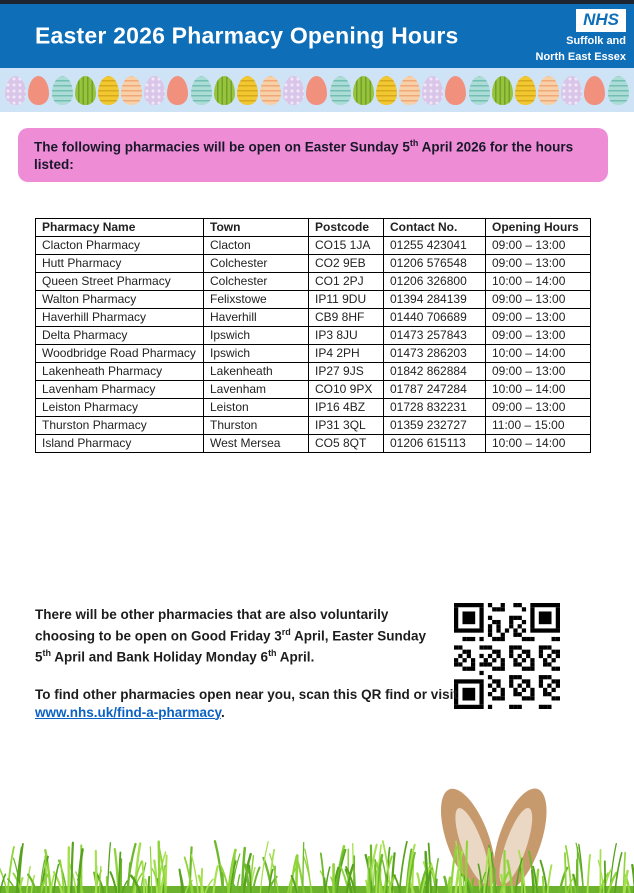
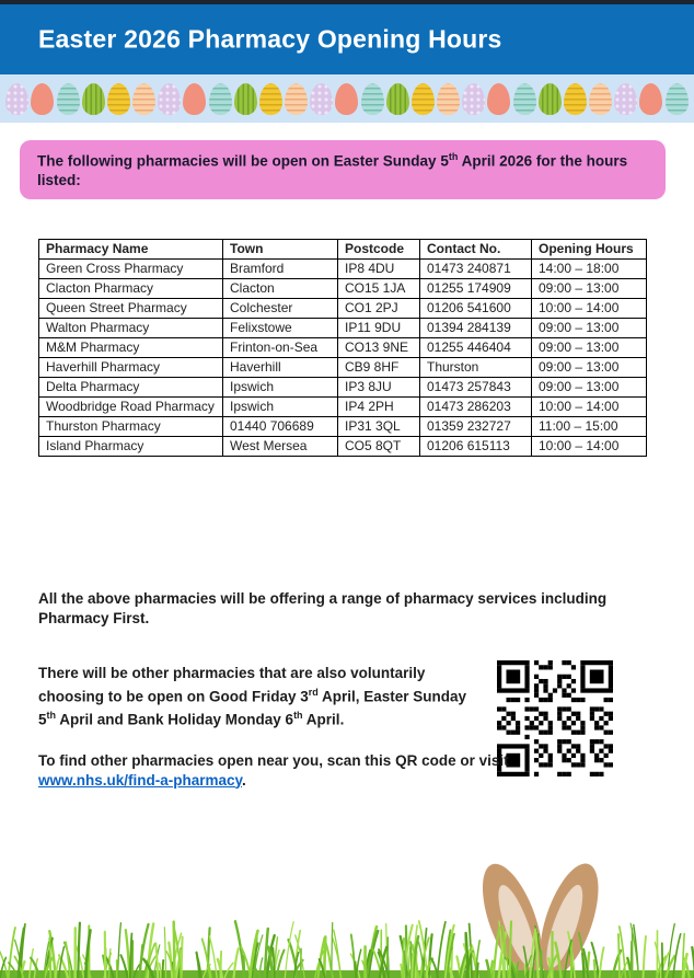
  Easter 2026 Pharmacy Opening Hours
- NHS
- Suffolk and
- North East Essex
  The following pharmacies will be open on Easter Sunday 5th April 2026 for the hours listed:
  Pharmacy Name	Town	Postcode	Contact No.	Opening Hours
+ Green Cross Pharmacy	Bramford	IP8 4DU	01473 240871	14:00 – 18:00
- Clacton Pharmacy	Clacton	CO15 1JA	01255 423041	09:00 – 13:00
+ Clacton Pharmacy	Clacton	CO15 1JA	01255 174909	09:00 – 13:00
- Hutt Pharmacy	Colchester	CO2 9EB	01206 576548	09:00 – 13:00
- Queen Street Pharmacy	Colchester	CO1 2PJ	01206 326800	10:00 – 14:00
+ Queen Street Pharmacy	Colchester	CO1 2PJ	01206 541600	10:00 – 14:00
  Walton Pharmacy	Felixstowe	IP11 9DU	01394 284139	09:00 – 13:00
+ M&M Pharmacy	Frinton-on-Sea	CO13 9NE	01255 446404	09:00 – 13:00
- Haverhill Pharmacy	Haverhill	CB9 8HF	01440 706689	09:00 – 13:00
+ Haverhill Pharmacy	Haverhill	CB9 8HF	Thurston	09:00 – 13:00
  Delta Pharmacy	Ipswich	IP3 8JU	01473 257843	09:00 – 13:00
  Woodbridge Road Pharmacy	Ipswich	IP4 2PH	01473 286203	10:00 – 14:00
- Lakenheath Pharmacy	Lakenheath	IP27 9JS	01842 862884	09:00 – 13:00
- Lavenham Pharmacy	Lavenham	CO10 9PX	01787 247284	10:00 – 14:00
- Leiston Pharmacy	Leiston	IP16 4BZ	01728 832231	09:00 – 13:00
- Thurston Pharmacy	Thurston	IP31 3QL	01359 232727	11:00 – 15:00
+ Thurston Pharmacy	01440 706689	IP31 3QL	01359 232727	11:00 – 15:00
  Island Pharmacy	West Mersea	CO5 8QT	01206 615113	10:00 – 14:00
+ All the above pharmacies will be offering a range of pharmacy services including Pharmacy First.
  There will be other pharmacies that are also voluntarily choosing to be open on Good Friday 3rd April, Easter Sunday 5th April and Bank Holiday Monday 6th April.
- To find other pharmacies open near you, scan this QR find or visit www.nhs.uk/find-a-pharmacy.
+ To find other pharmacies open near you, scan this QR code or visit www.nhs.uk/find-a-pharmacy.
